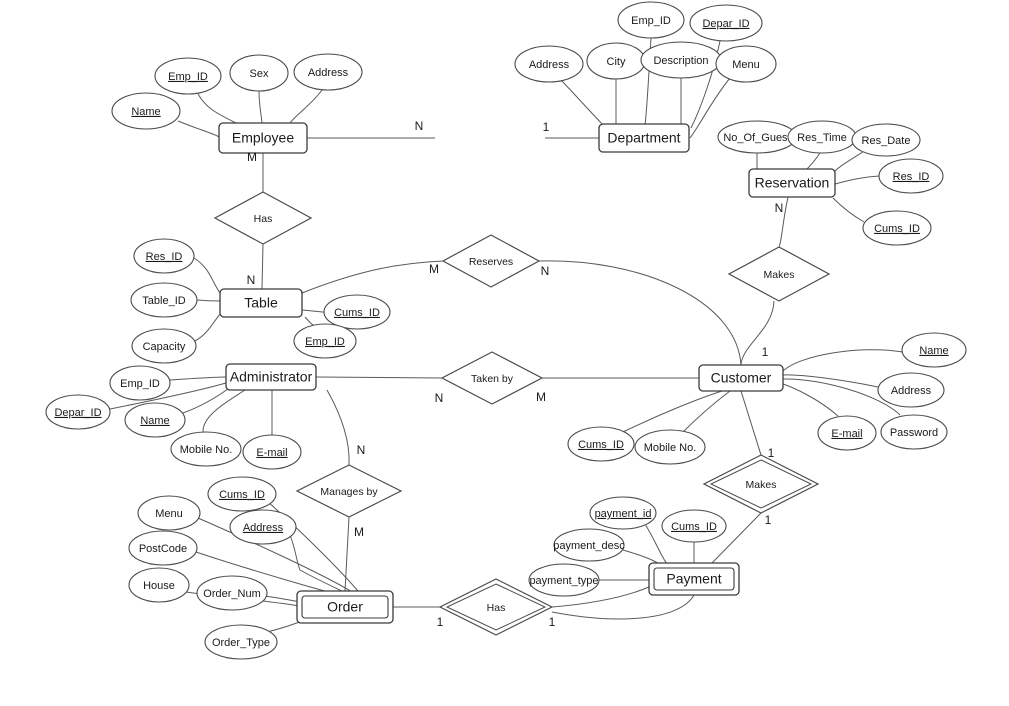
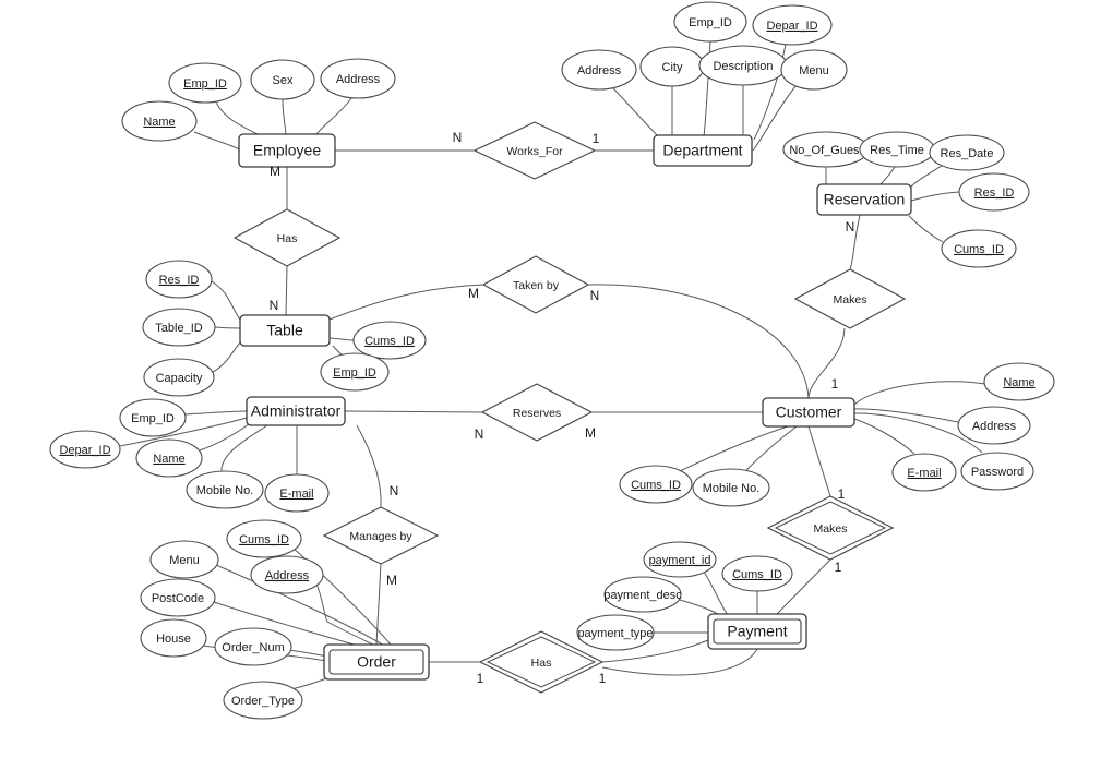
+ Works_For
  Has
- Reserves
+ Taken by
  Makes
- Taken by
+ Reserves
  Manages by
  Makes
  Has
  Name
  Emp_ID
  Sex
  Address
  Address
  City
  Emp_ID
  Description
  Depar_ID
  Menu
  No_Of_Gues
  Res_Time
  Res_Date
  Res_ID
  Cums_ID
  Res_ID
  Table_ID
  Capacity
  Cums_ID
  Emp_ID
  Emp_ID
  Depar_ID
  Name
  Mobile No.
  E-mail
  Name
  Address
  Password
  E-mail
  Mobile No.
  Cums_ID
  Cums_ID
  Menu
  Address
  PostCode
  House
  Order_Num
  Order_Type
  payment_id
  Cums_ID
  payment_desc
  payment_type
  Employee
  Department
  Reservation
  Table
  Administrator
  Customer
  Order
  Payment
  N
  1
  M
  N
  M
  N
  N
  1
  N
  M
  N
  M
  1
  1
  1
  1
